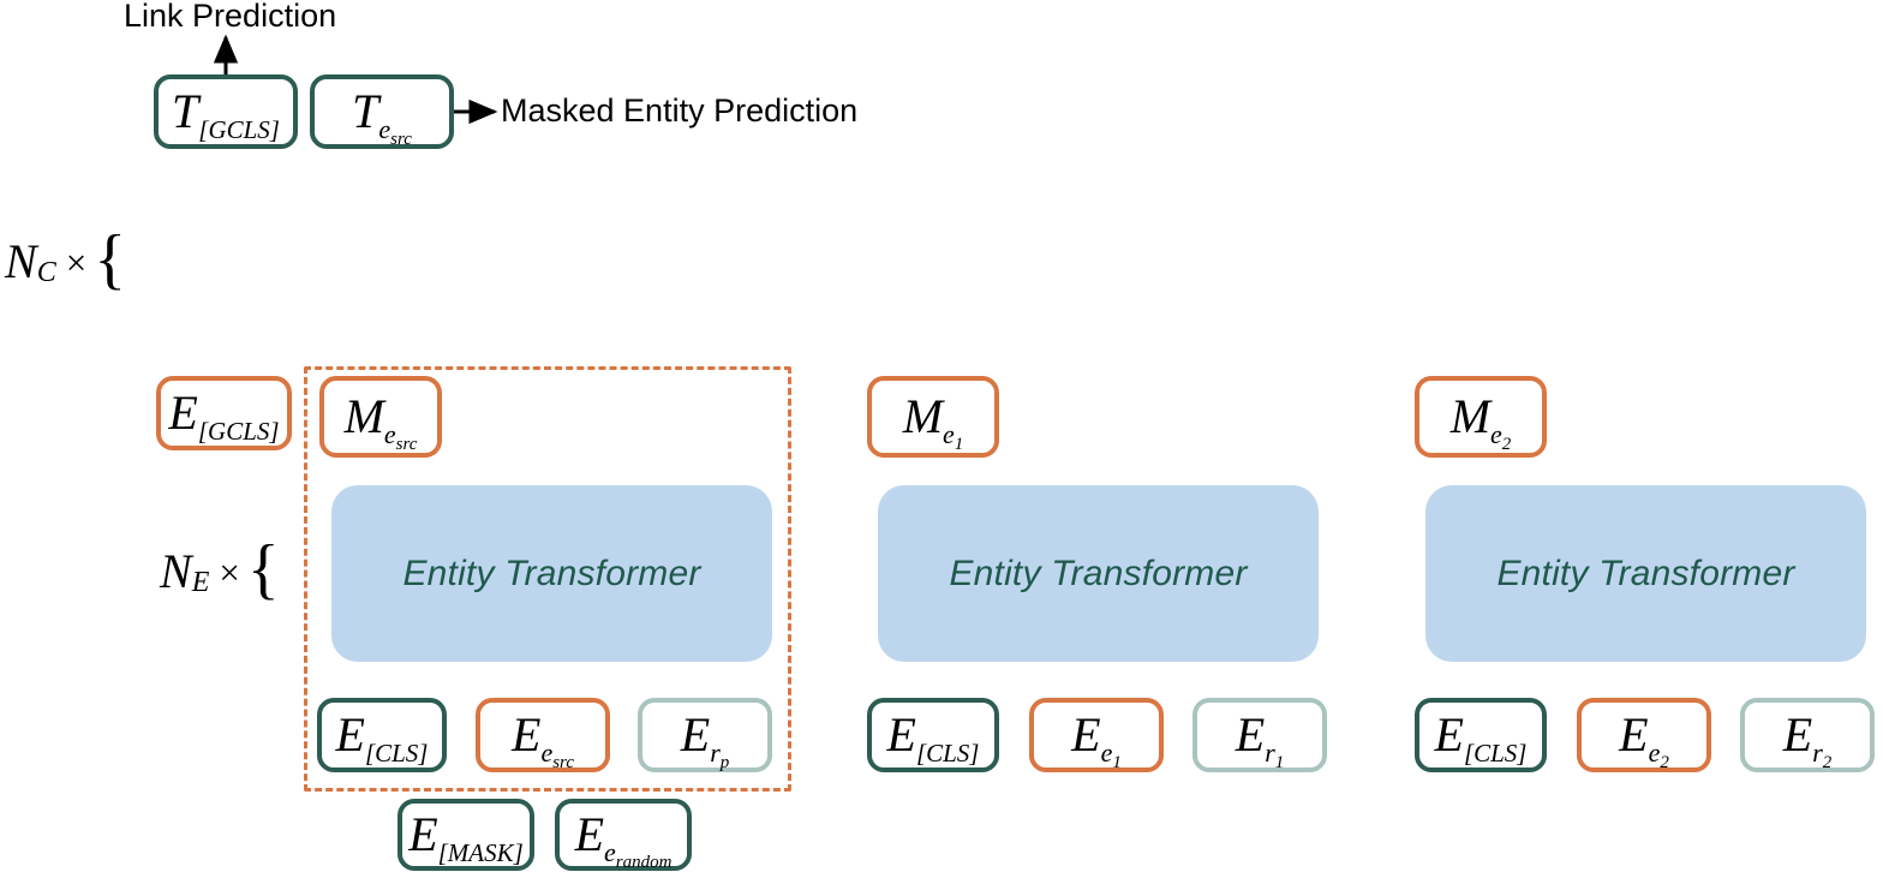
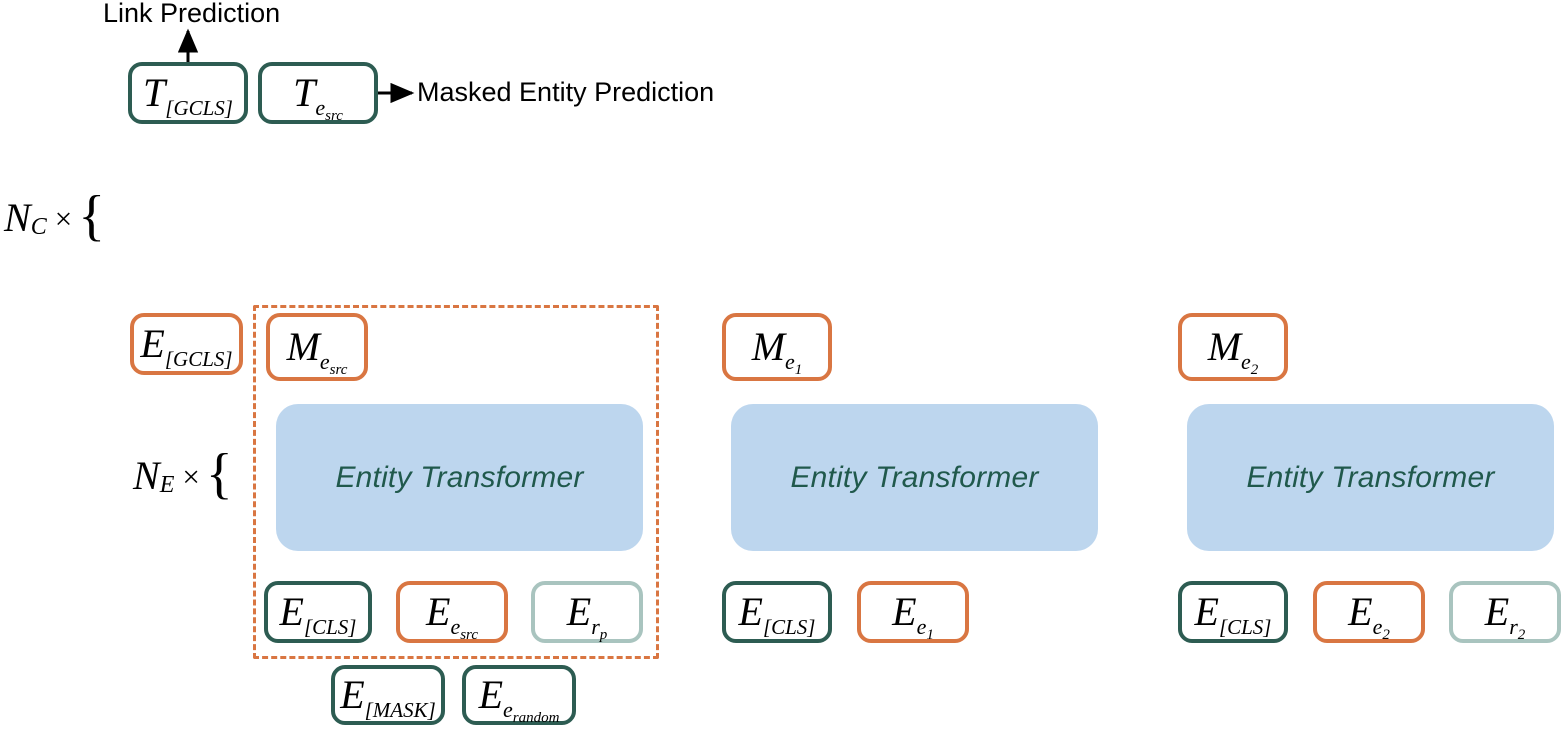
  Link Prediction
  Masked Entity Prediction
  T[GCLS]
  Tesrc
  N
  C
  ×
  {
  E[GCLS]
  Mesrc
  N
  E
  ×
  {
  Entity Transformer
  E[CLS]
  Eesrc
  Erp
  E[MASK]
  Eerandom
  Me1
  Entity Transformer
  E[CLS]
  Ee1
- Er1
  Me2
  Entity Transformer
  E[CLS]
  Ee2
  Er2
